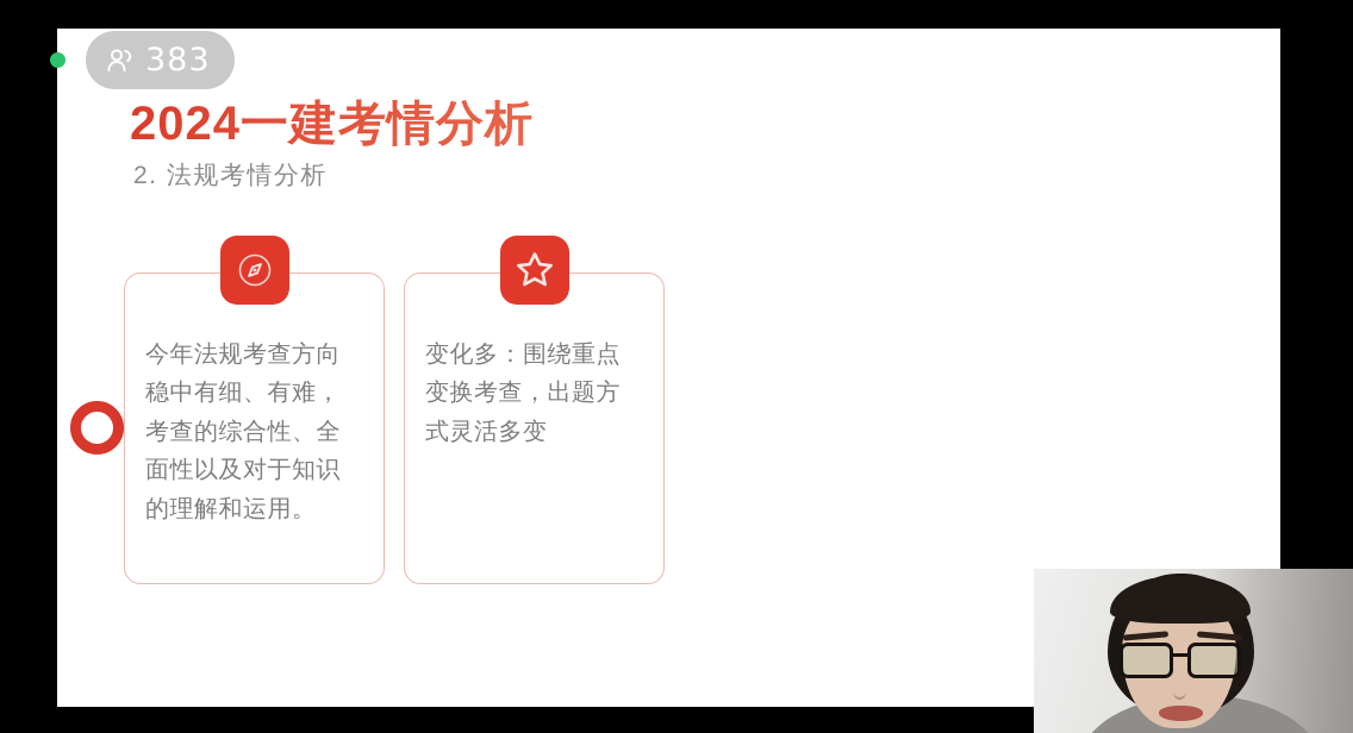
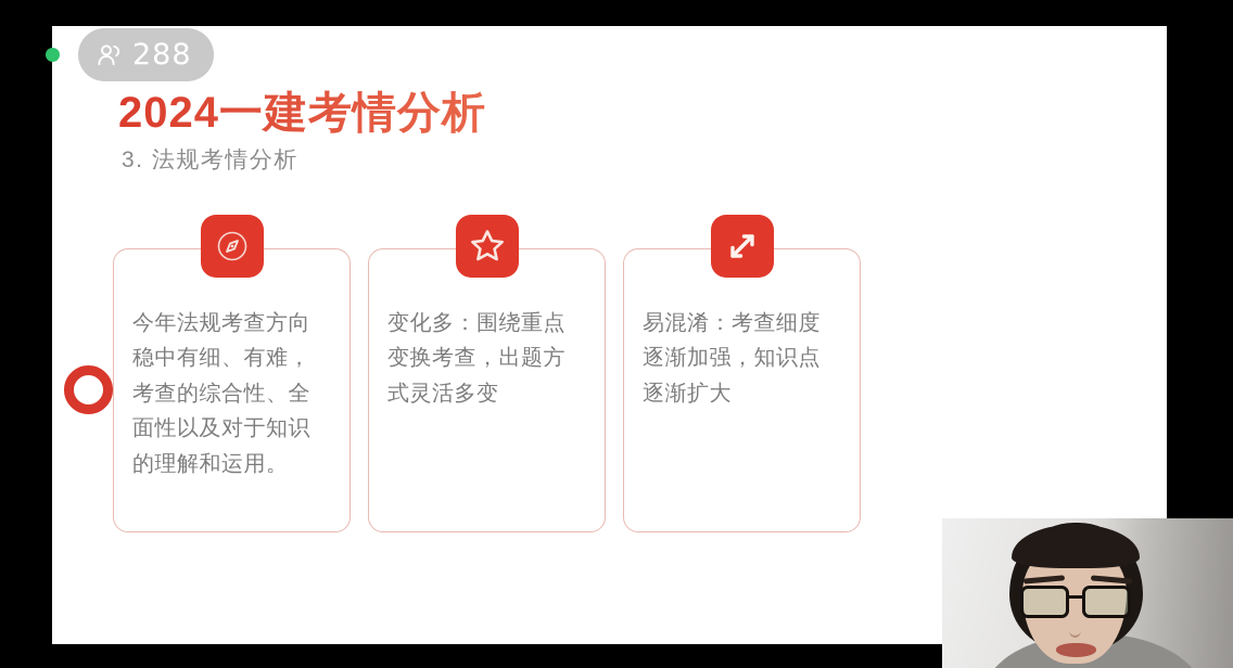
  2024一建考情分析
- 2. 法规考情分析
+ 3. 法规考情分析
  今年法规考查方向稳中有细、有难，考查的综合性、全面性以及对于知识的理解和运用。
  变化多：围绕重点变换考查，出题方式灵活多变
+ 易混淆：考查细度逐渐加强，知识点逐渐扩大
- 383
+ 288
